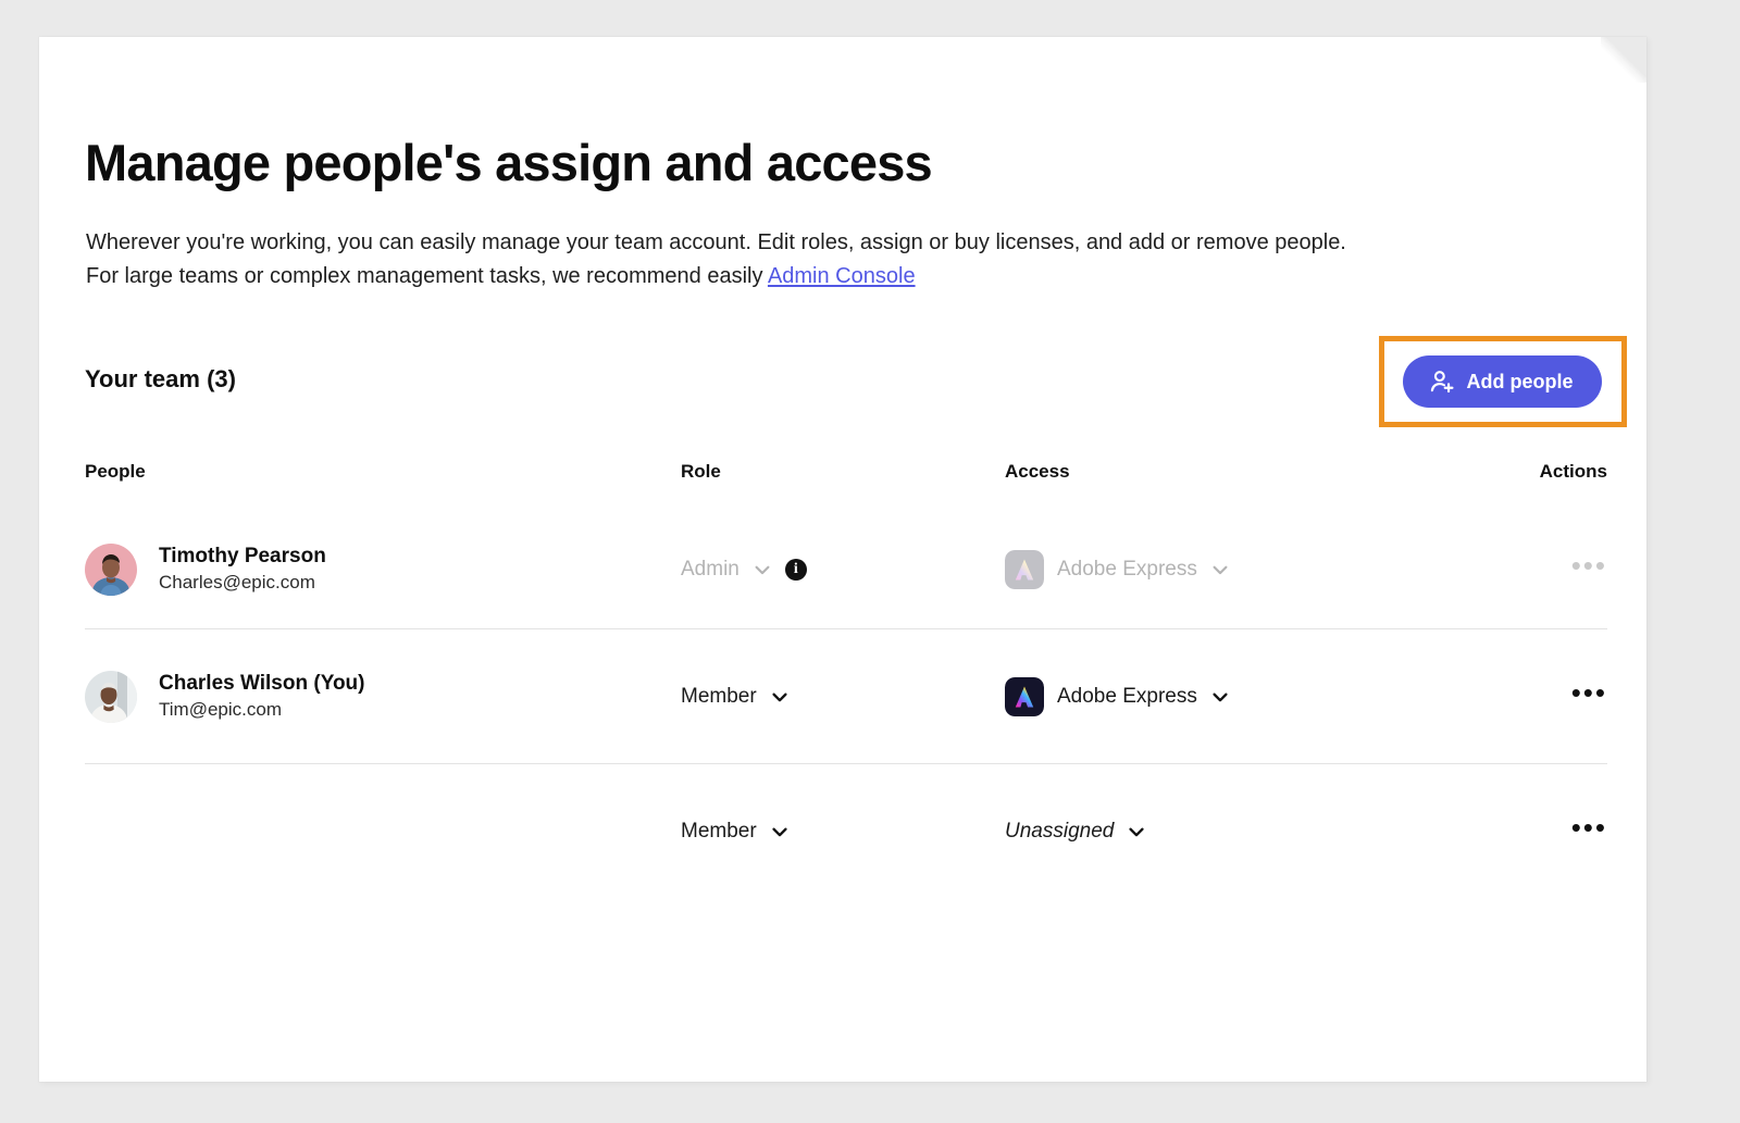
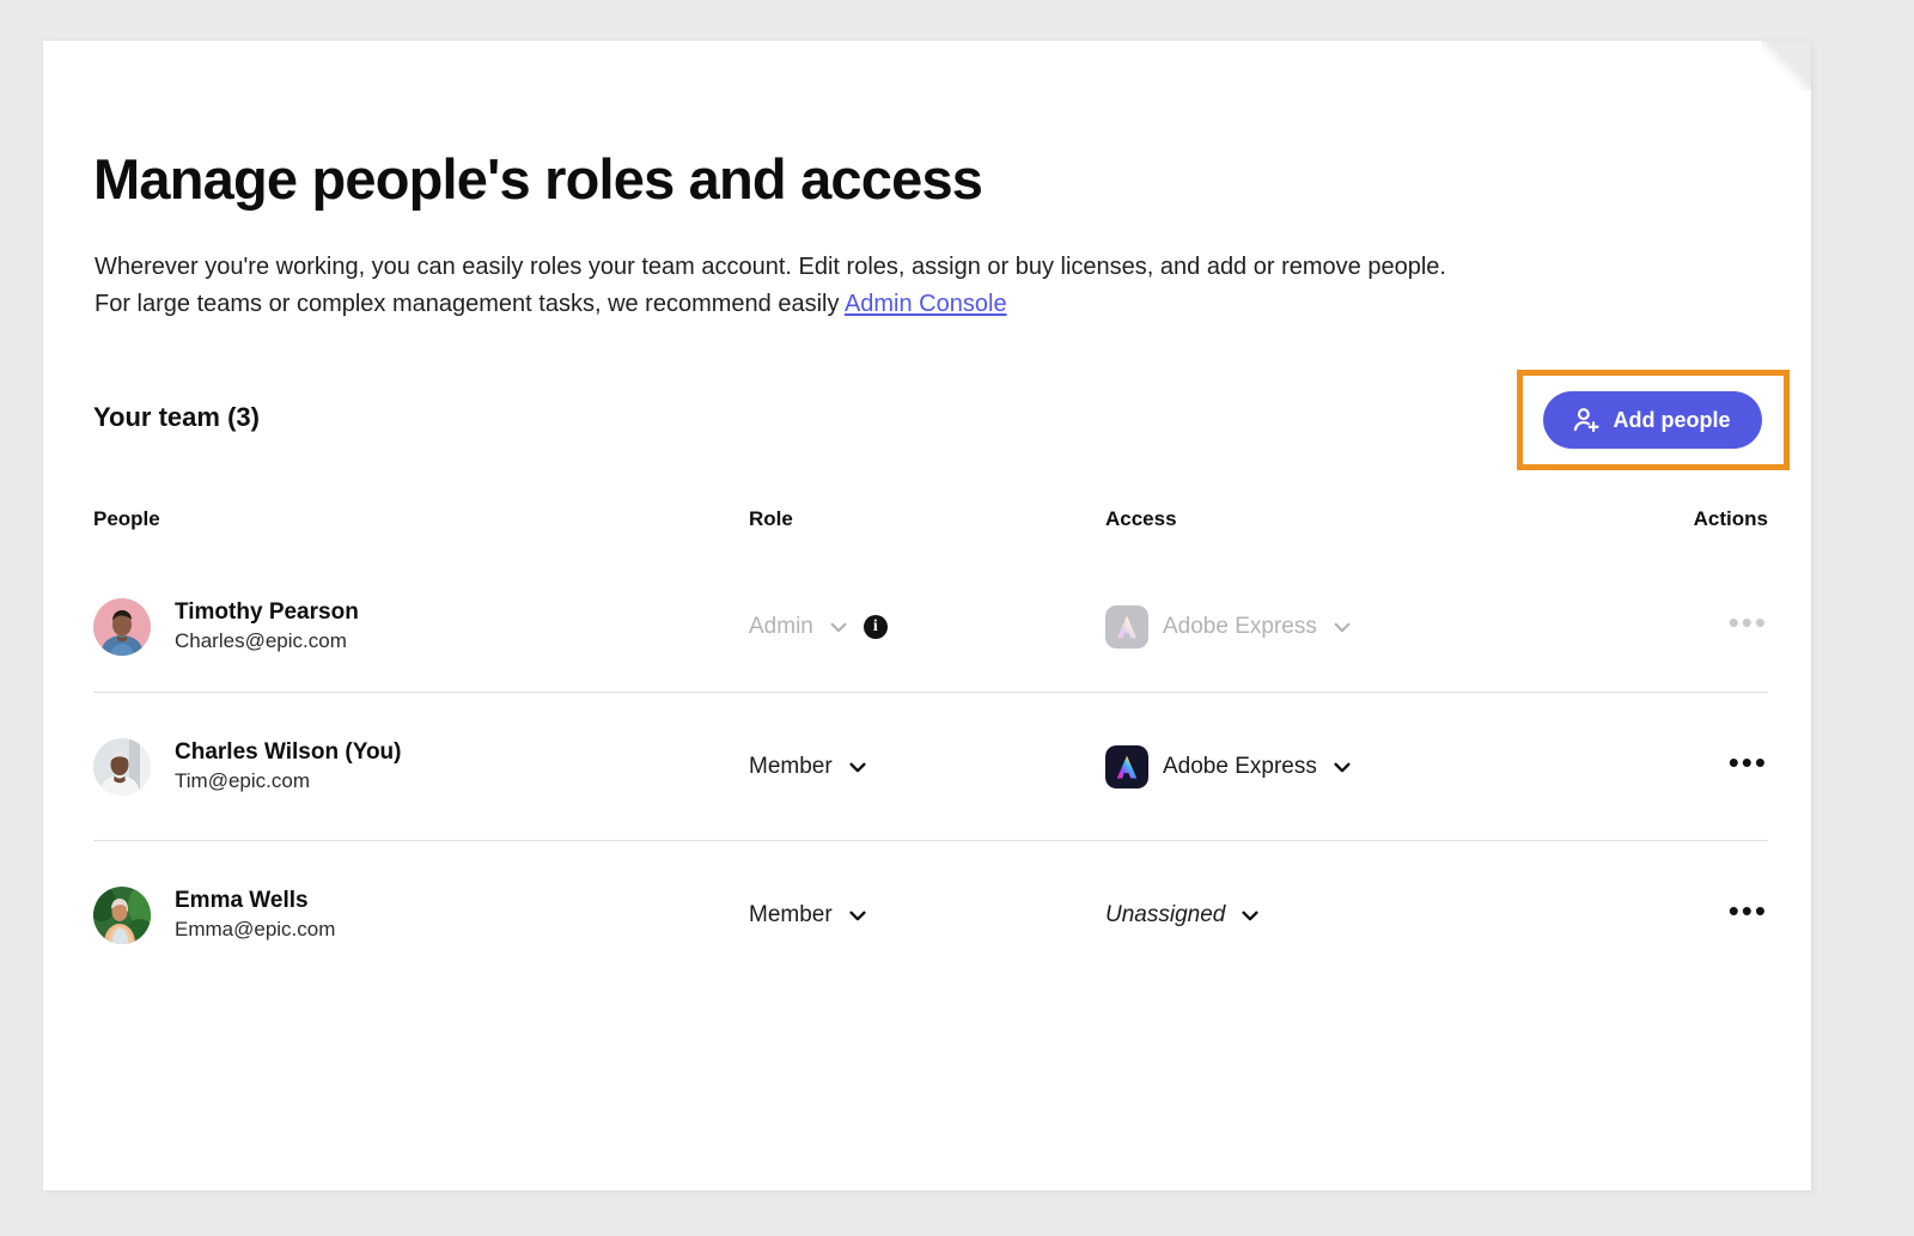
- Manage people's assign and access
+ Manage people's roles and access
- Wherever you're working, you can easily manage your team account. Edit roles, assign or buy licenses, and add or remove people.
+ Wherever you're working, you can easily roles your team account. Edit roles, assign or buy licenses, and add or remove people.
  For large teams or complex management tasks, we recommend easily Admin Console
  Your team (3)
  Add people
  People
  Role
  Access
  Actions
  Timothy Pearson
  Charles@epic.com
  Admin
  i
  Adobe Express
  •••
  Charles Wilson (You)
  Tim@epic.com
  Member
  Adobe Express
  •••
+ Emma Wells
+ Emma@epic.com
  Member
  Unassigned
  •••
